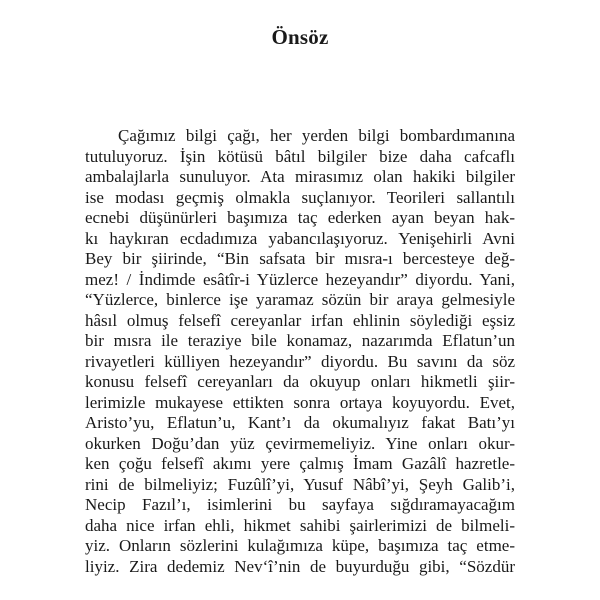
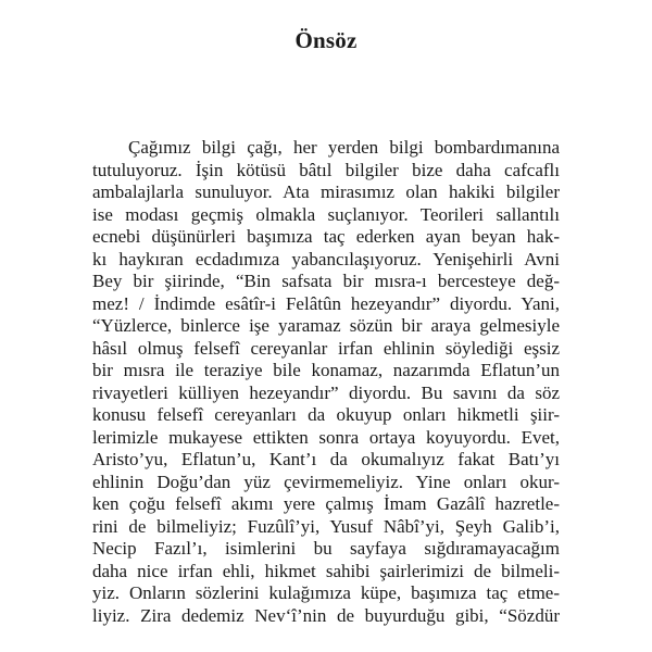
  Önsöz
  Çağımız bilgi çağı, her yerden bilgi bombardımanına
  tutuluyoruz. İşin kötüsü bâtıl bilgiler bize daha cafcaflı
  ambalajlarla sunuluyor. Ata mirasımız olan hakiki bilgiler
  ise modası geçmiş olmakla suçlanıyor. Teorileri sallantılı
  ecnebi düşünürleri başımıza taç ederken ayan beyan hak-
  kı haykıran ecdadımıza yabancılaşıyoruz. Yenişehirli Avni
  Bey bir şiirinde, “Bin safsata bir mısra-ı bercesteye değ-
- mez! / İndimde esâtîr-i Yüzlerce hezeyandır” diyordu. Yani,
+ mez! / İndimde esâtîr-i Felâtûn hezeyandır” diyordu. Yani,
  “Yüzlerce, binlerce işe yaramaz sözün bir araya gelmesiyle
  hâsıl olmuş felsefî cereyanlar irfan ehlinin söylediği eşsiz
  bir mısra ile teraziye bile konamaz, nazarımda Eflatun’un
  rivayetleri külliyen hezeyandır” diyordu. Bu savını da söz
  konusu felsefî cereyanları da okuyup onları hikmetli şiir-
  lerimizle mukayese ettikten sonra ortaya koyuyordu. Evet,
  Aristo’yu, Eflatun’u, Kant’ı da okumalıyız fakat Batı’yı
- okurken Doğu’dan yüz çevirmemeliyiz. Yine onları okur-
+ ehlinin Doğu’dan yüz çevirmemeliyiz. Yine onları okur-
  ken çoğu felsefî akımı yere çalmış İmam Gazâlî hazretle-
  rini de bilmeliyiz; Fuzûlî’yi, Yusuf Nâbî’yi, Şeyh Galib’i,
  Necip Fazıl’ı, isimlerini bu sayfaya sığdıramayacağım
  daha nice irfan ehli, hikmet sahibi şairlerimizi de bilmeli-
  yiz. Onların sözlerini kulağımıza küpe, başımıza taç etme-
  liyiz. Zira dedemiz Nev‘î’nin de buyurduğu gibi, “Sözdür
